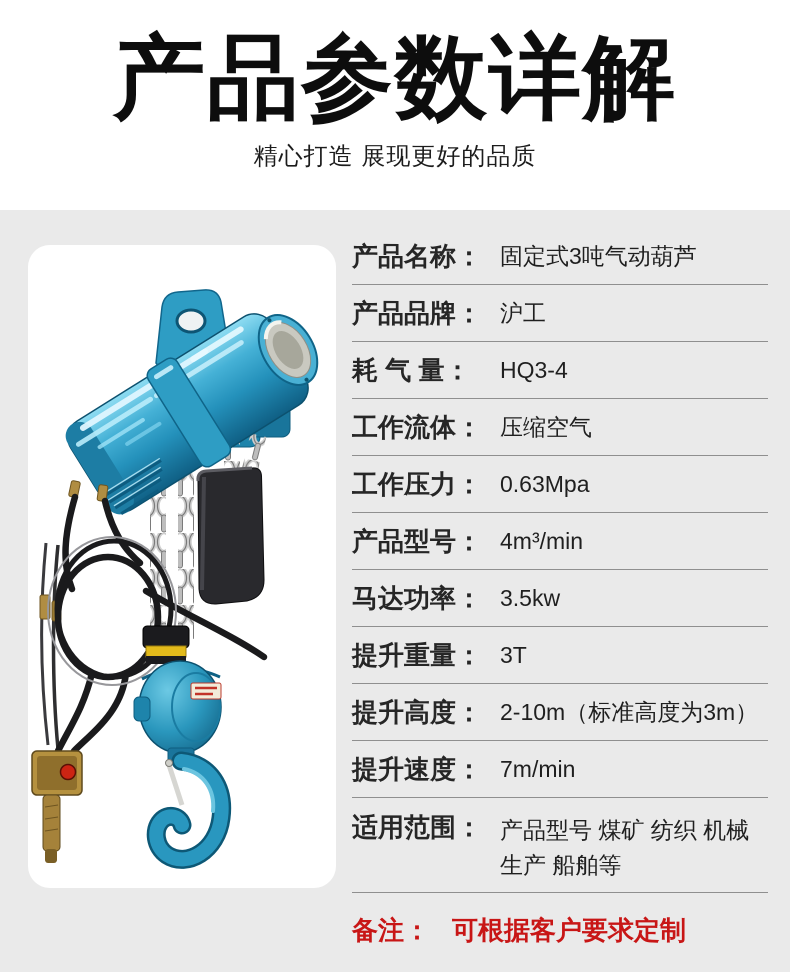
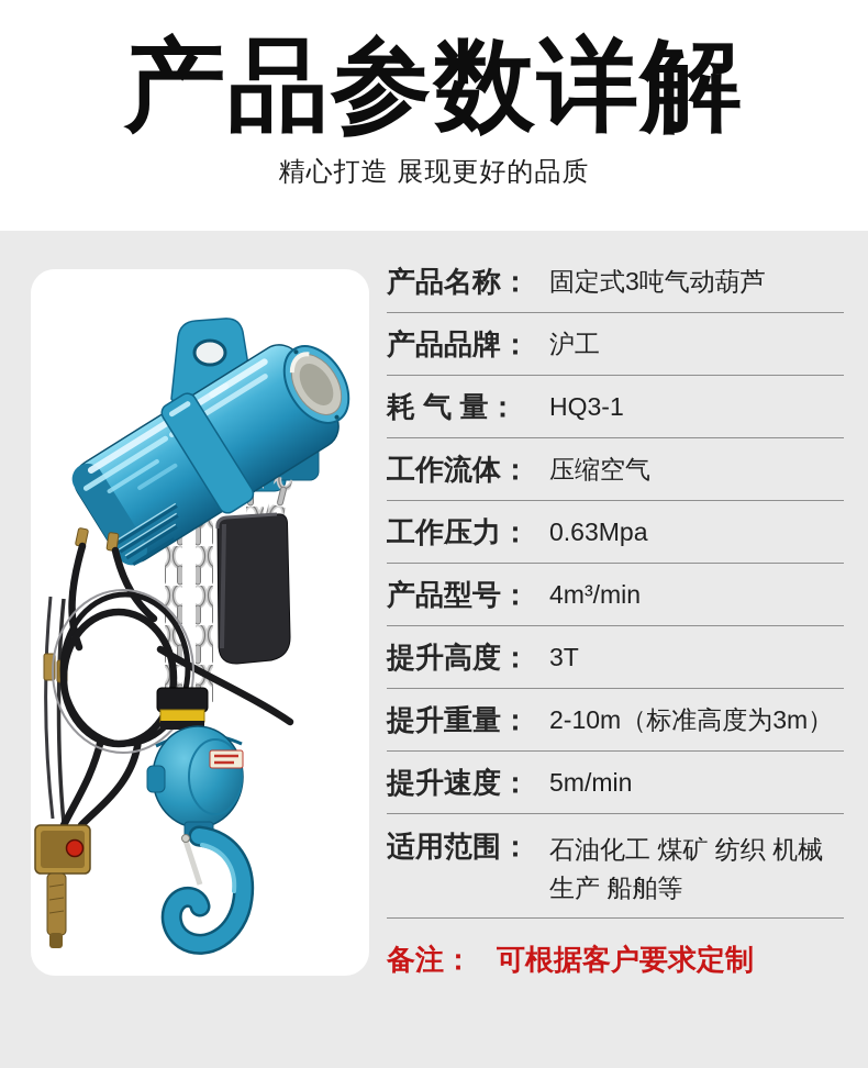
  产品参数详解
  精心打造 展现更好的品质
  产品名称：
  固定式3吨气动葫芦
  产品品牌：
  沪工
  耗 气 量：
- HQ3-4
+ HQ3-1
  工作流体：
  压缩空气
  工作压力：
  0.63Mpa
  产品型号：
  4m³/min
- 马达功率：
- 3.5kw
- 提升重量：
+ 提升高度：
  3T
- 提升高度：
+ 提升重量：
  2-10m（标准高度为3m）
  提升速度：
- 7m/min
+ 5m/min
  适用范围：
- 产品型号 煤矿 纺织 机械 生产 船舶等
+ 石油化工 煤矿 纺织 机械 生产 船舶等
  备注：
  可根据客户要求定制
